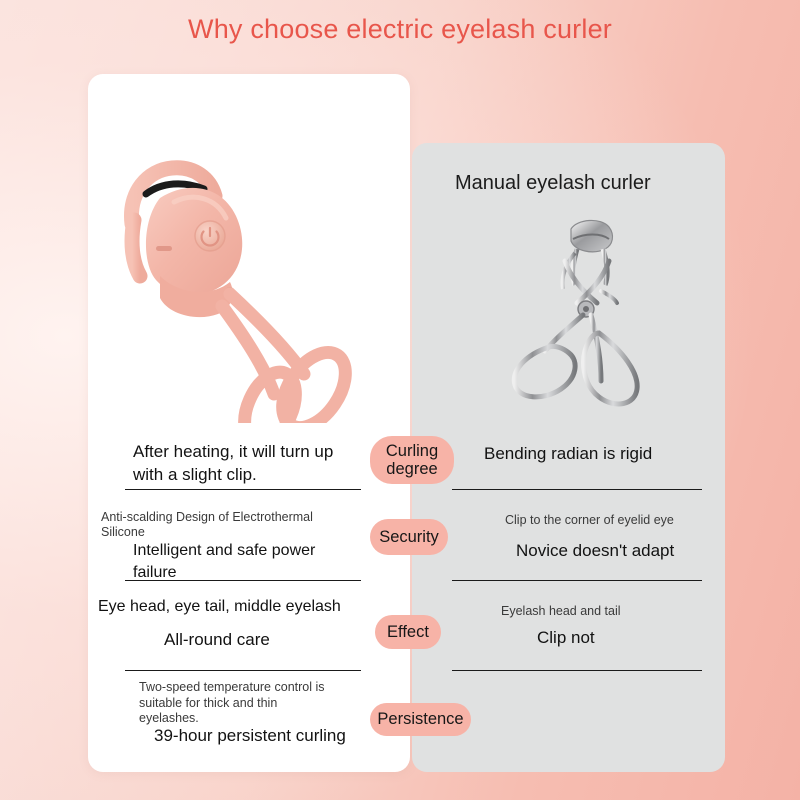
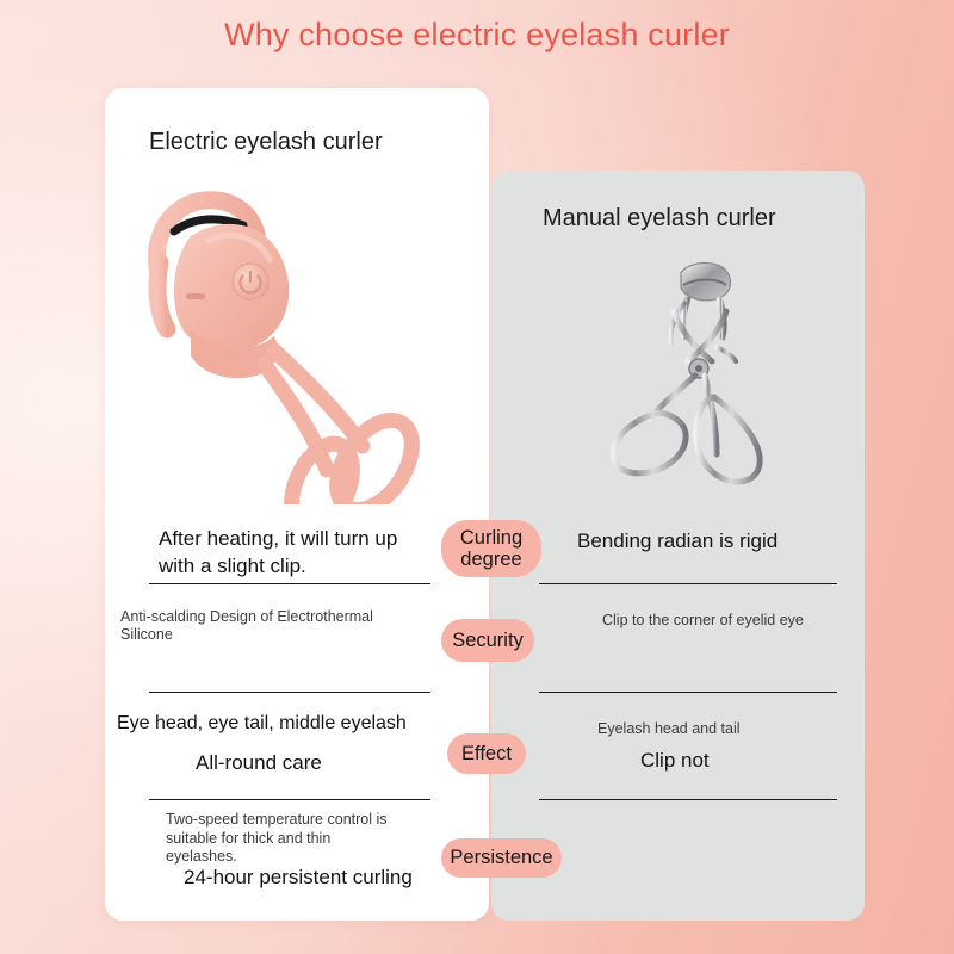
  Why choose electric eyelash curler
+ Electric eyelash curler
  Manual eyelash curler
  After heating, it will turn up
  with a slight clip.
  Bending radian is rigid
  Curling
  degree
  Anti-scalding Design of Electrothermal
  Silicone
- Intelligent and safe power
- failure
  Clip to the corner of eyelid eye
- Novice doesn't adapt
  Security
  Eye head, eye tail, middle eyelash
  All-round care
  Eyelash head and tail
  Clip not
  Effect
  Two-speed temperature control is
  suitable for thick and thin
  eyelashes.
- 39-hour persistent curling
+ 24-hour persistent curling
  Persistence
